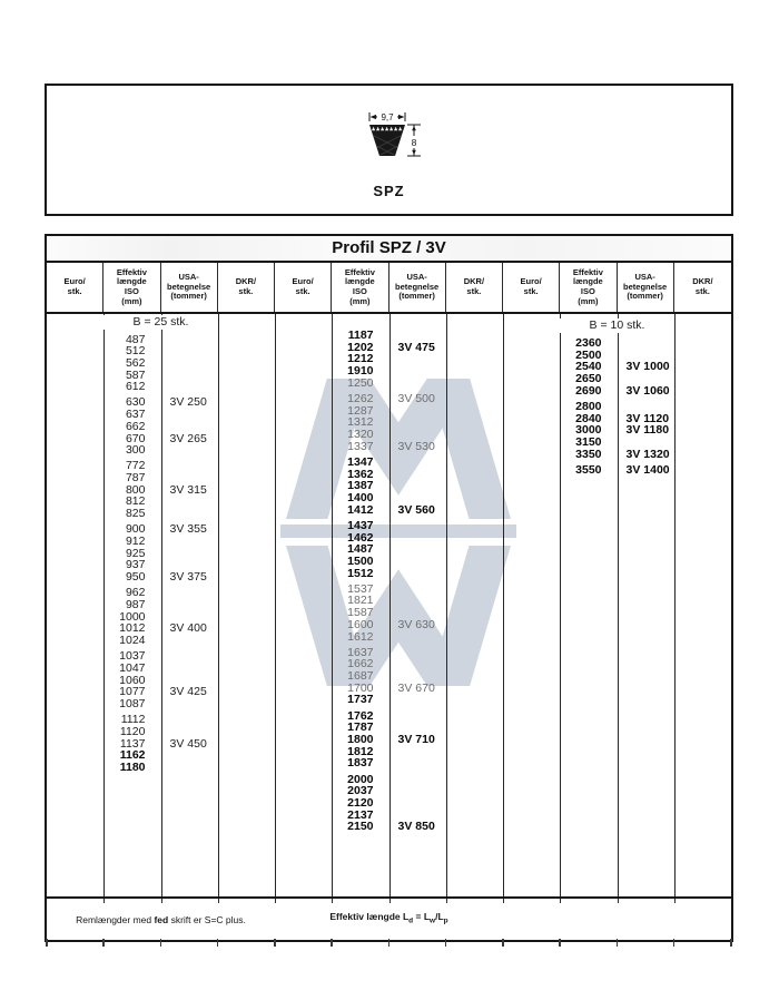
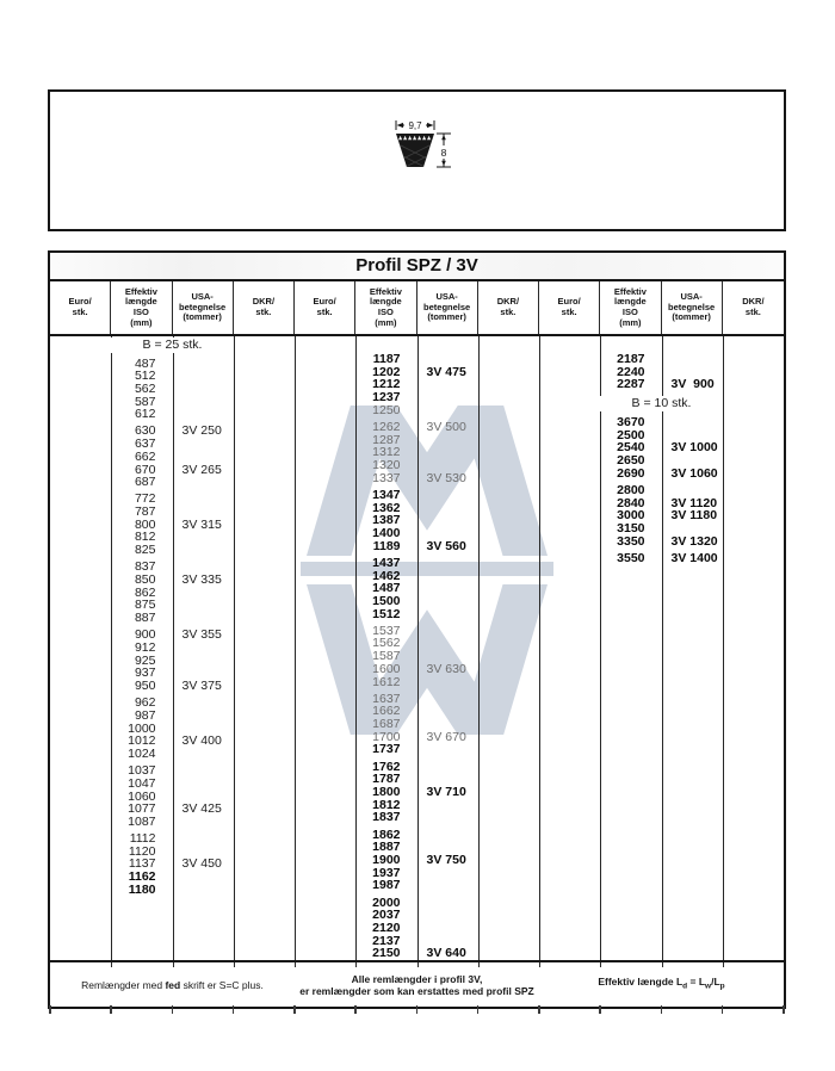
  9,7
  8
- SPZ
  Profil SPZ / 3V
  Euro/
  stk.
  Effektiv
  længde
  ISO
  (mm)
  USA-
  betegnelse
  (tommer)
  DKR/
  stk.
  Euro/
  stk.
  Effektiv
  længde
  ISO
  (mm)
  USA-
  betegnelse
  (tommer)
  DKR/
  stk.
  Euro/
  stk.
  Effektiv
  længde
  ISO
  (mm)
  USA-
  betegnelse
  (tommer)
  DKR/
  stk.
  B = 25 stk.
  487
  512
  562
  587
  612
  630
  3V 250
  637
  662
  670
  3V 265
- 300
+ 687
  772
  787
  800
  3V 315
  812
  825
+ 837
+ 850
+ 3V 335
+ 862
+ 875
+ 887
  900
  3V 355
  912
  925
  937
  950
  3V 375
  962
  987
  1000
  1012
  3V 400
  1024
  1037
  1047
  1060
  1077
  3V 425
  1087
  1112
  1120
  1137
  3V 450
  1162
  1180
  1187
  1202
  3V 475
  1212
- 1910
+ 1237
  1250
  1262
  3V 500
  1287
  1312
  1320
  1337
  3V 530
  1347
  1362
  1387
  1400
- 1412
+ 1189
  3V 560
  1437
  1462
  1487
  1500
  1512
  1537
- 1821
+ 1562
  1587
  1600
  3V 630
  1612
  1637
  1662
  1687
  1700
  3V 670
  1737
  1762
  1787
  1800
  3V 710
  1812
  1837
+ 1862
+ 1887
+ 1900
+ 3V 750
+ 1937
+ 1987
  2000
  2037
  2120
  2137
  2150
- 3V 850
+ 3V 640
+ 2187
+ 2240
+ 2287
+ 3V 900
  B = 10 stk.
- 2360
+ 3670
  2500
  2540
  3V 1000
  2650
  2690
  3V 1060
  2800
  2840
  3V 1120
  3000
  3V 1180
  3150
  3350
  3V 1320
  3550
  3V 1400
  Remlængder med fed skrift er S=C plus.
+ Alle remlængder i profil 3V,
+ er remlængder som kan erstattes med profil SPZ
  Effektiv længde L = L /L
